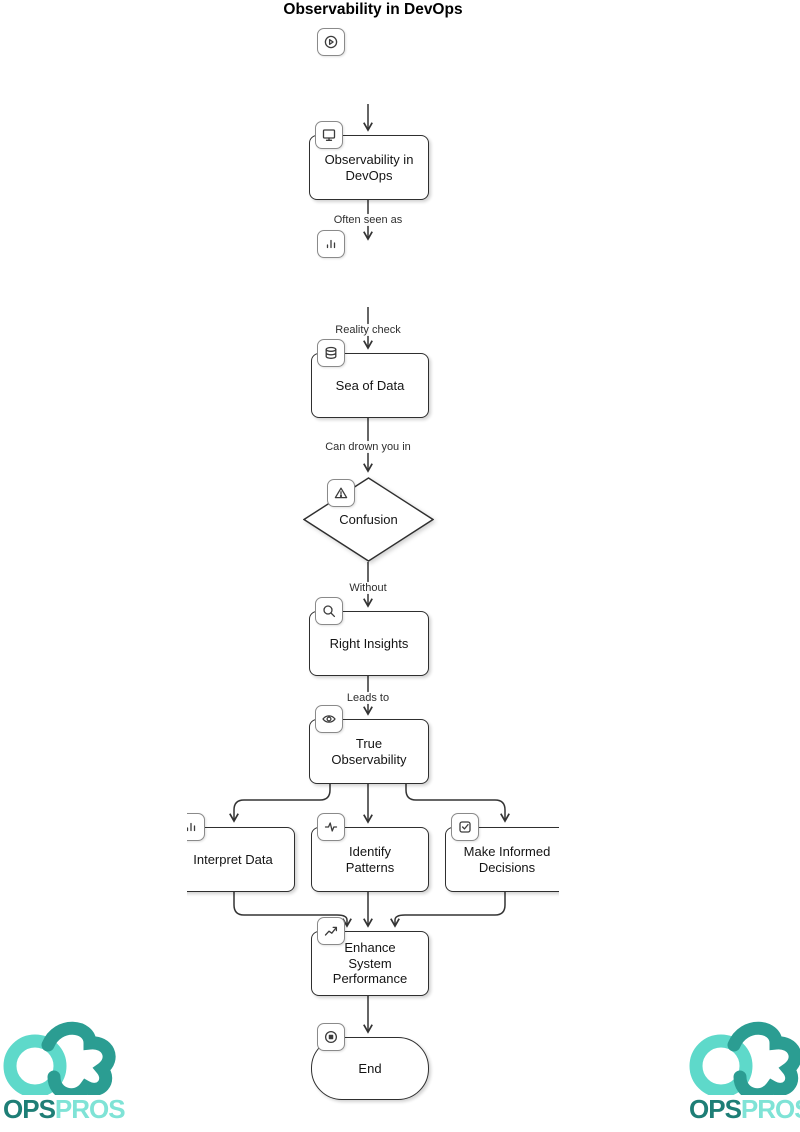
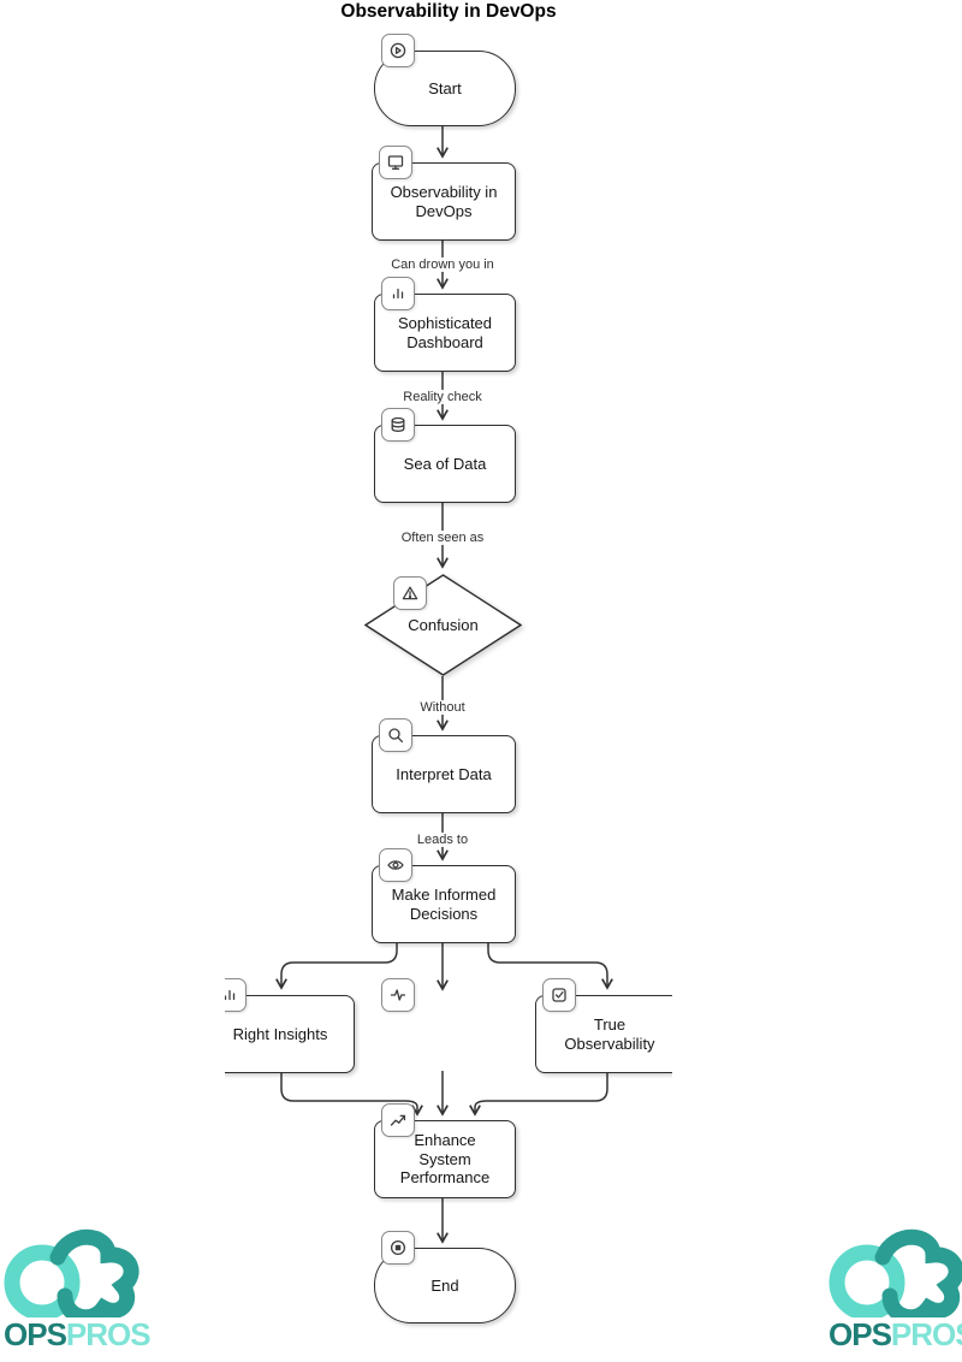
  Observability in DevOps
- Often seen as
+ Can drown you in
  Reality check
- Can drown you in
+ Often seen as
  Without
  Leads to
+ Start
  Observability in DevOps
+ Sophisticated Dashboard
  Sea of Data
  Confusion
- Right Insights
+ Interpret Data
- True Observability
+ Make Informed Decisions
- Interpret Data
+ Right Insights
- Identify Patterns
- Make Informed Decisions
+ True Observability
  Enhance System Performance
  End
  OPSPROS
  OPSPRO
